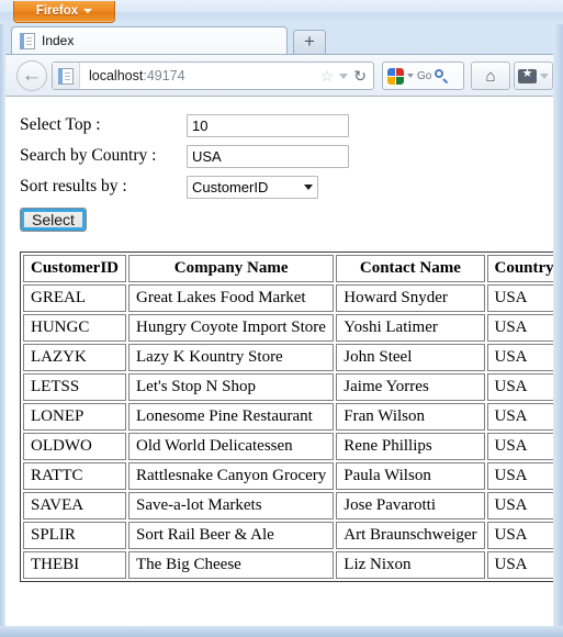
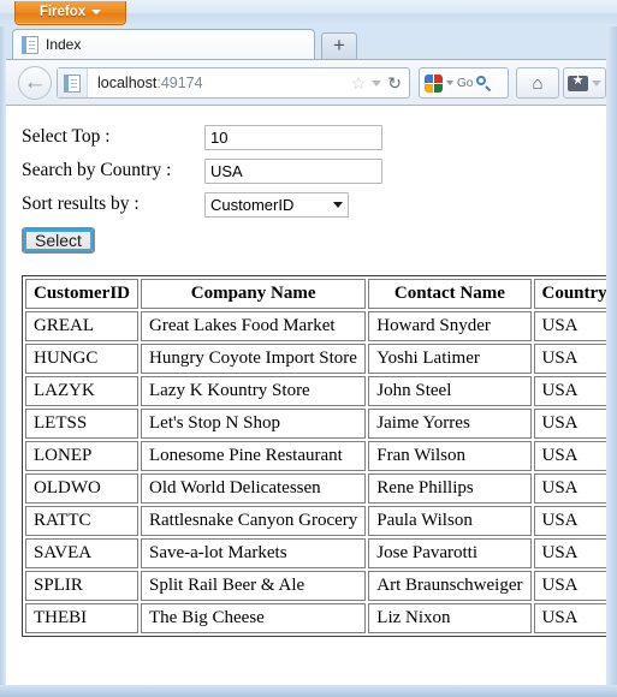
  Firefox
  Index
  +
  ←
  localhost:49174
  ☆
  ↻
  Go
  ⌂
  Select Top :
  10
  Search by Country :
  USA
  Sort results by :
  CustomerID
  Select
  CustomerID	Company Name	Contact Name	Country
  GREAL	Great Lakes Food Market	Howard Snyder	USA
  HUNGC	Hungry Coyote Import Store	Yoshi Latimer	USA
  LAZYK	Lazy K Kountry Store	John Steel	USA
  LETSS	Let's Stop N Shop	Jaime Yorres	USA
  LONEP	Lonesome Pine Restaurant	Fran Wilson	USA
  OLDWO	Old World Delicatessen	Rene Phillips	USA
  RATTC	Rattlesnake Canyon Grocery	Paula Wilson	USA
  SAVEA	Save-a-lot Markets	Jose Pavarotti	USA
- SPLIR	Sort Rail Beer & Ale	Art Braunschweiger	USA
+ SPLIR	Split Rail Beer & Ale	Art Braunschweiger	USA
  THEBI	The Big Cheese	Liz Nixon	USA
